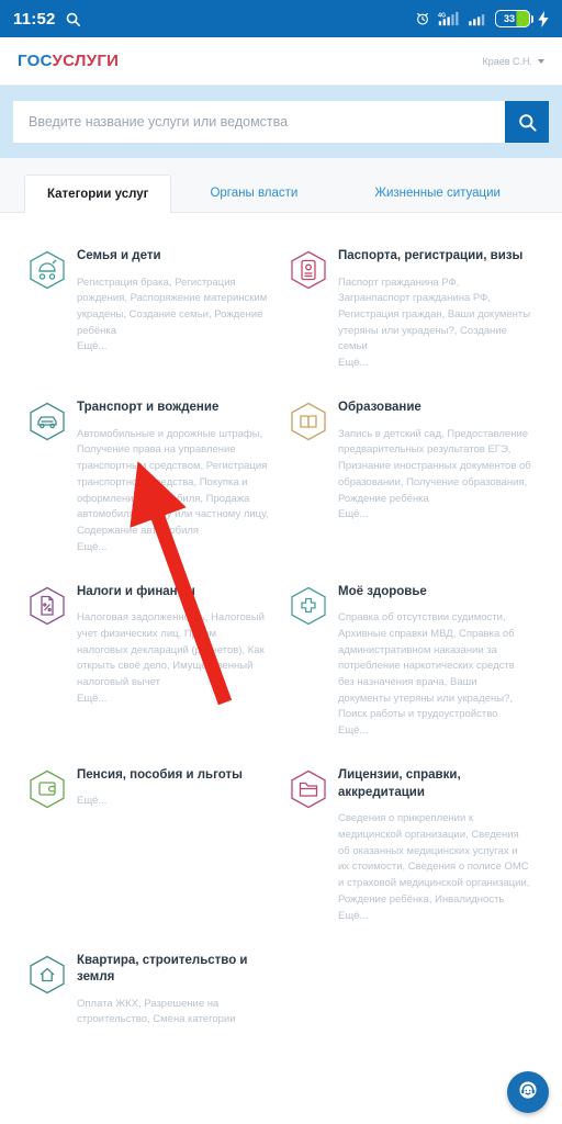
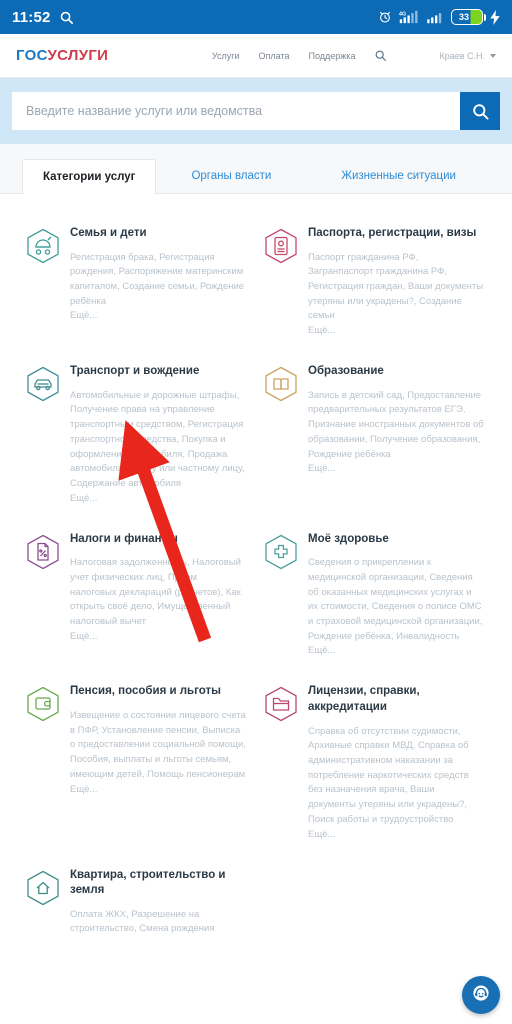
  11:52
  33
  ГОСУСЛУГИ
+ Услуги
+ Оплата
+ Поддержка
  Краев С.Н.
  Введите название услуги или ведомства
  Категории услуг
  Органы власти
  Жизненные ситуации
  Семья и дети
- Регистрация брака, Регистрация рождения, Распоряжение материнским украдены, Создание семьи, Рождение ребёнка
+ Регистрация брака, Регистрация рождения, Распоряжение материнским капиталом, Создание семьи, Рождение ребёнка
  Ещё...
  Паспорта, регистрации, визы
  Паспорт гражданина РФ, Загранпаспорт гражданина РФ, Регистрация граждан, Ваши документы утеряны или украдены?, Создание семьи
  Ещё...
  Транспорт и вождение
  Автомобильные и дорожные штрафы, Получение права на управление транспортным средством, Регистрация транспортного средства, Покупка и оформлениеомобиля, Продажа автомобиля сау или частному лицу, Содержание автобиля
  Ещё...
  Образование
  Запись в детский сад, Предоставление предварительных результатов ЕГЭ, Признание иностранных документов об образовании, Получение образования, Рождение ребёнка
  Ещё...
  Налоги и финан
  Налоговая задолженнь, Налоговый учет физических лиц, Пм налоговых деклараций (рчетов), Как открыть своё дело, Имущевенный налоговый вычет
  Ещё...
  Моё здоровье
- Справка об отсутствии судимости, Архивные справки МВД, Справка об административном наказании за потребление наркотических средств без назначения врача, Ваши документы утеряны или украдены?, Поиск работы и трудоустройство
+ Сведения о прикреплении к медицинской организации, Сведения об оказанных медицинских услугах и их стоимости, Сведения о полисе ОМС и страховой медицинской организации, Рождение ребёнка, Инвалидность
  Ещё...
  Пенсия, пособия и льготы
+ Извещение о состоянии лицевого счета в ПФР, Установление пенсии, Выписка о предоставлении социальной помощи, Пособия, выплаты и льготы семьям, имеющим детей, Помощь пенсионерам
  Ещё...
  Лицензии, справки, аккредитации
- Сведения о прикреплении к медицинской организации, Сведения об оказанных медицинских услугах и их стоимости, Сведения о полисе ОМС и страховой медицинской организации, Рождение ребёнка, Инвалидность
+ Справка об отсутствии судимости, Архивные справки МВД, Справка об административном наказании за потребление наркотических средств без назначения врача, Ваши документы утеряны или украдены?, Поиск работы и трудоустройство
  Ещё...
  Квартира, строительство и земля
- Оплата ЖКХ, Разрешение на строительство, Смена категории
+ Оплата ЖКХ, Разрешение на строительство, Смена рождения
